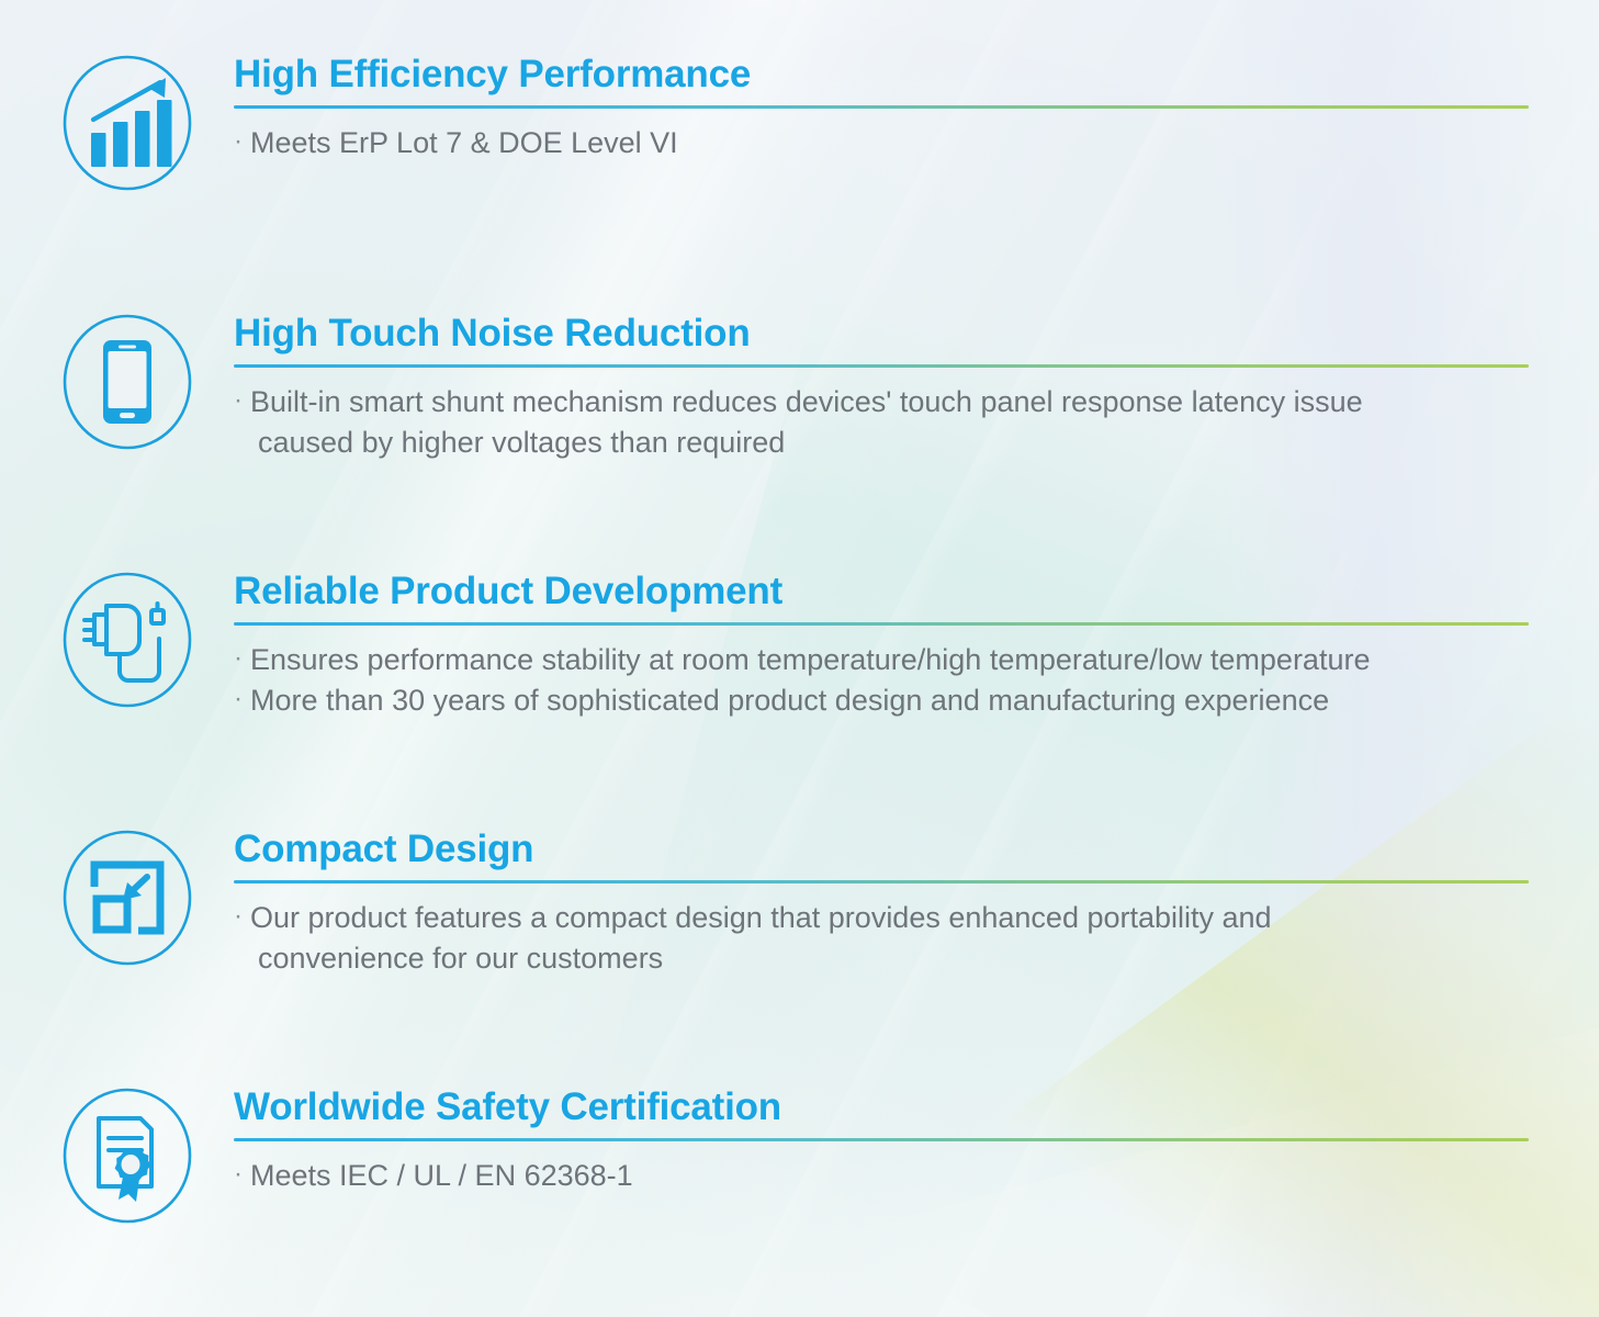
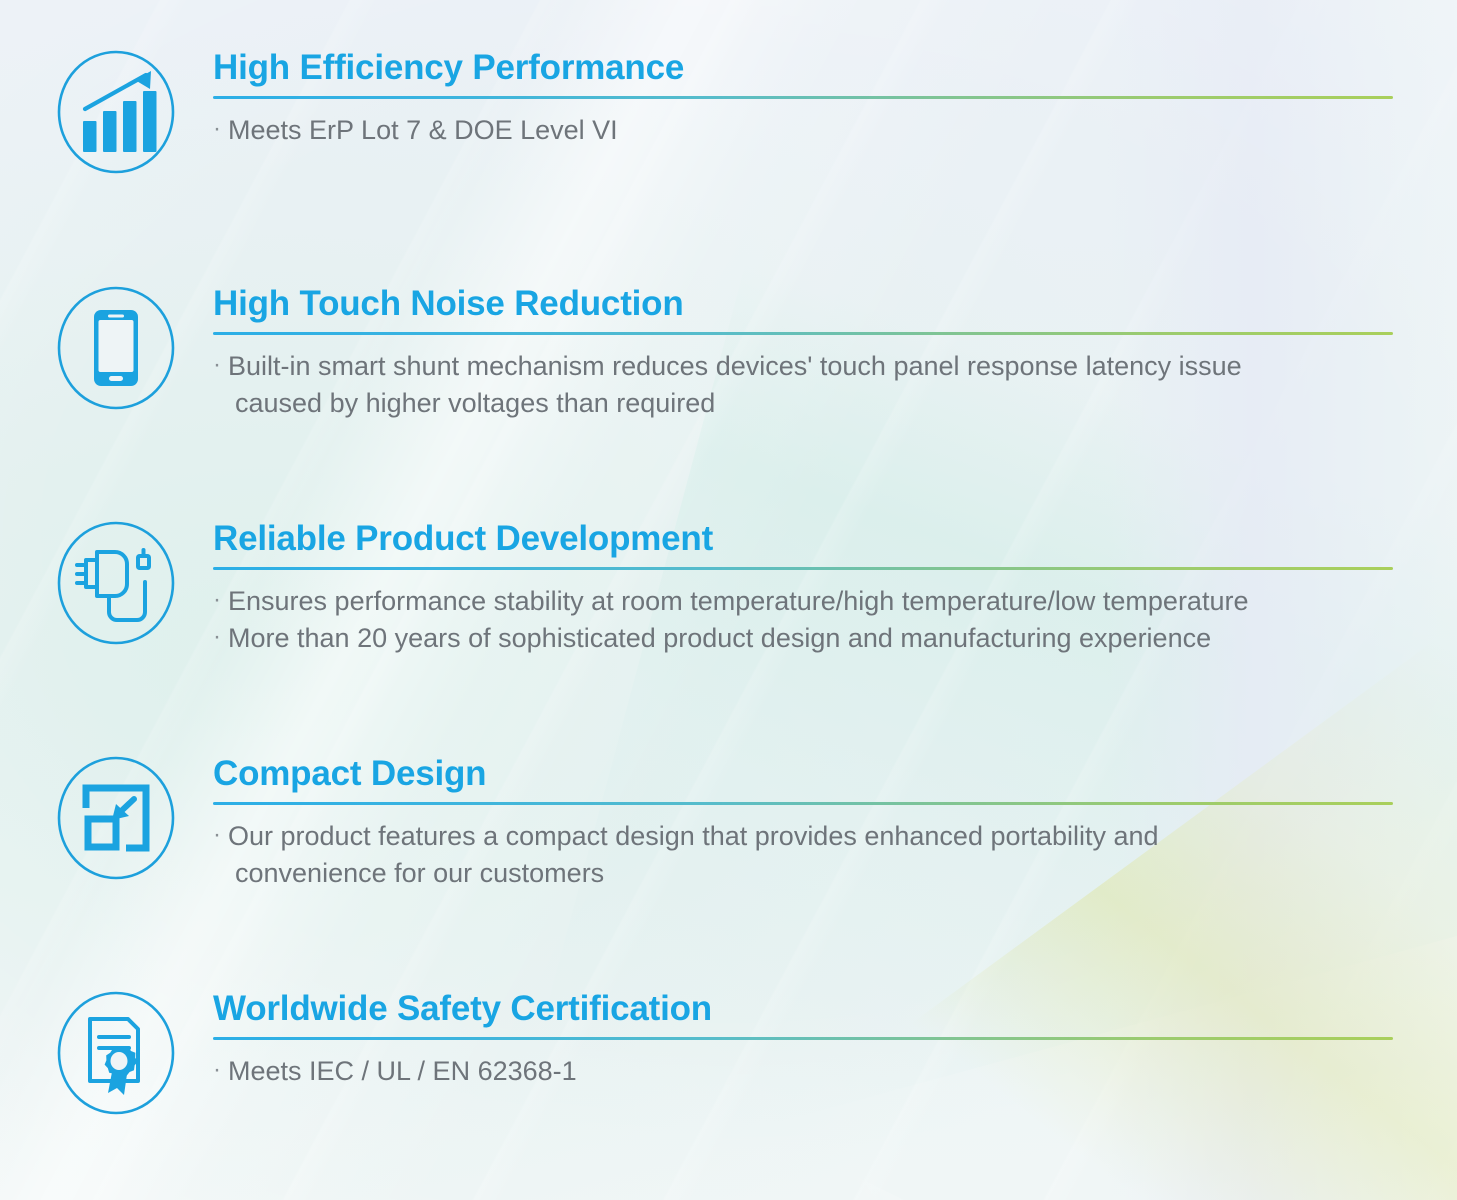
  High Efficiency Performance
  · Meets ErP Lot 7 & DOE Level VI
  High Touch Noise Reduction
  · Built-in smart shunt mechanism reduces devices' touch panel response latency issue
  caused by higher voltages than required
  Reliable Product Development
  · Ensures performance stability at room temperature/high temperature/low temperature
- · More than 30 years of sophisticated product design and manufacturing experience
+ · More than 20 years of sophisticated product design and manufacturing experience
  Compact Design
  · Our product features a compact design that provides enhanced portability and
  convenience for our customers
  Worldwide Safety Certification
  · Meets IEC / UL / EN 62368-1
